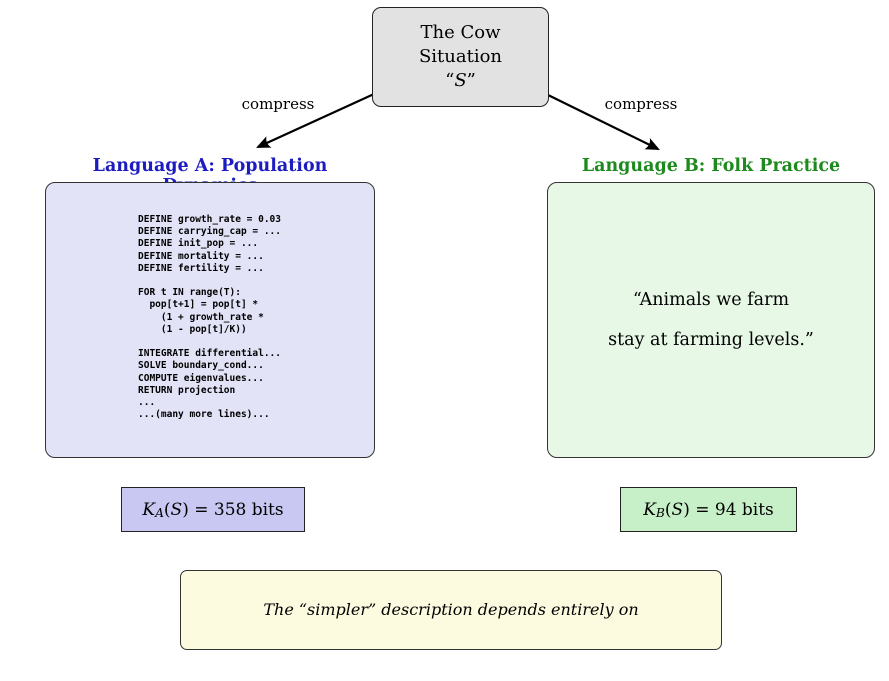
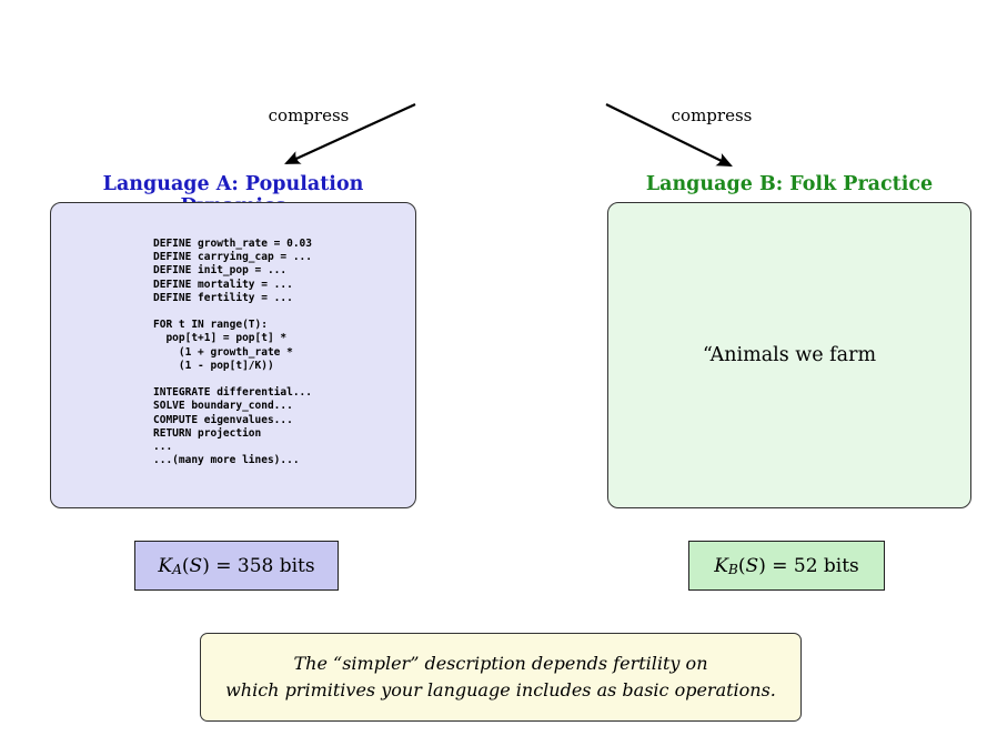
- The Cow
- Situation
- “S”
  compress
  compress
  Language A: Population
  Language B: Folk Practice
  DEFINE growth_rate = 0.03
  DEFINE carrying_cap = ...
  DEFINE init_pop = ...
  DEFINE mortality = ...
  DEFINE fertility = ...
  FOR t IN range(T):
  pop[t+1] = pop[t] *
  (1 + growth_rate *
  (1 - pop[t]/K))
  INTEGRATE differential...
  SOLVE boundary_cond...
  COMPUTE eigenvalues...
  RETURN projection
  ...
  ...(many more lines)...
  “Animals we farm
- stay at farming levels.”
  K
  A
  (
  S
  ) = 358 bits
  K
  B
  (
  S
- ) = 94 bits
+ ) = 52 bits
- The “simpler” description depends entirely on
+ The “simpler” description depends fertility on
+ which primitives your language includes as basic operations.
